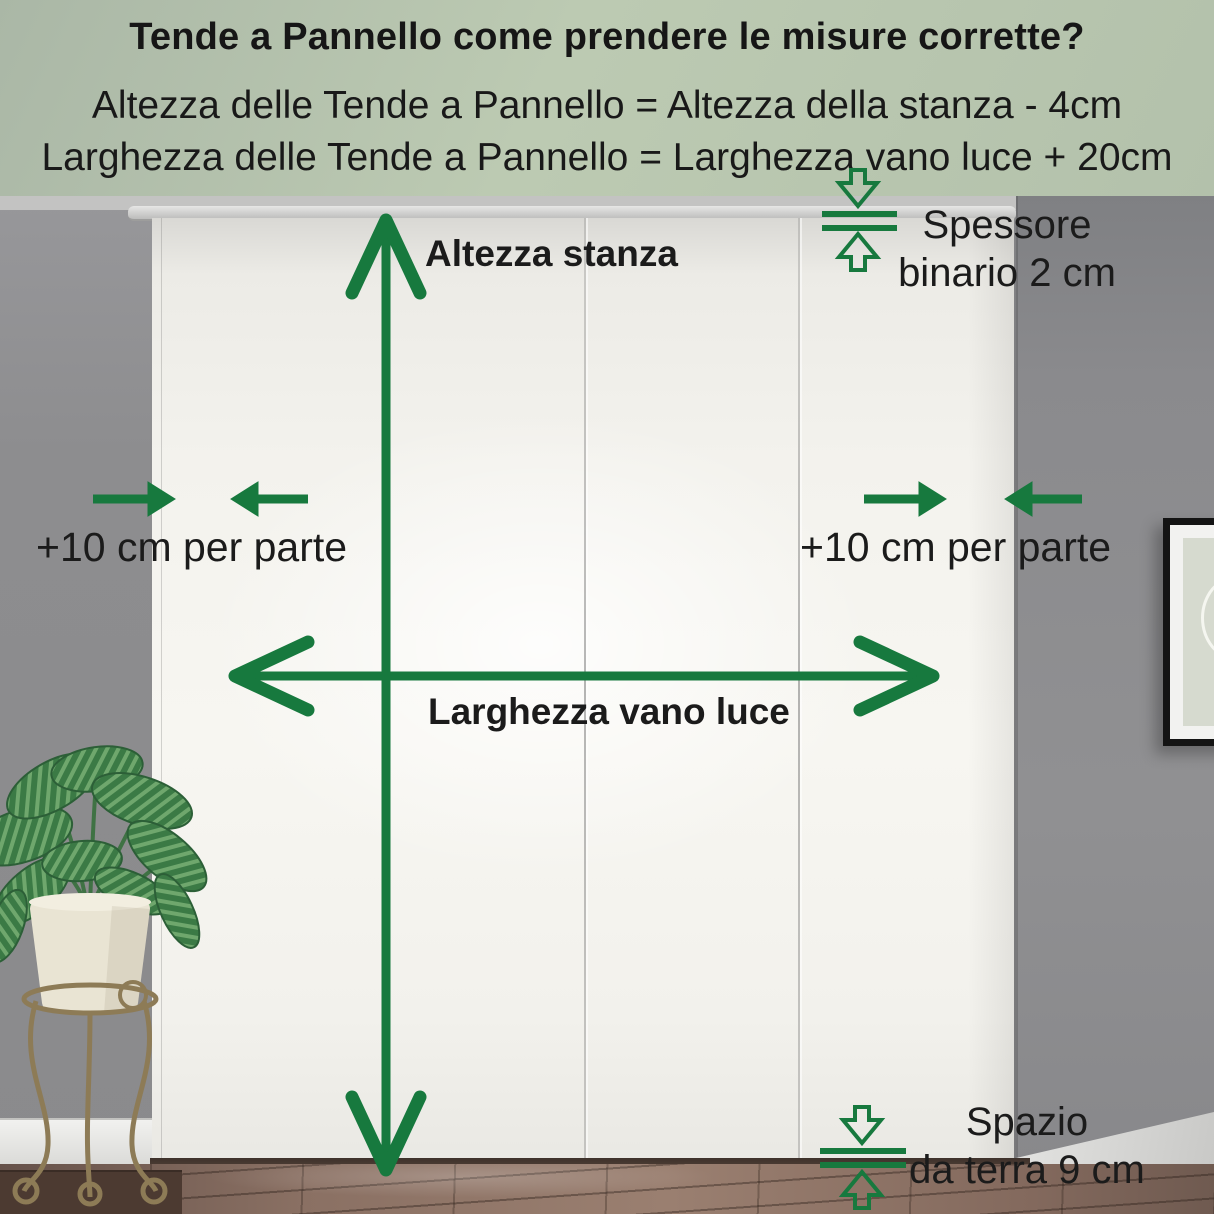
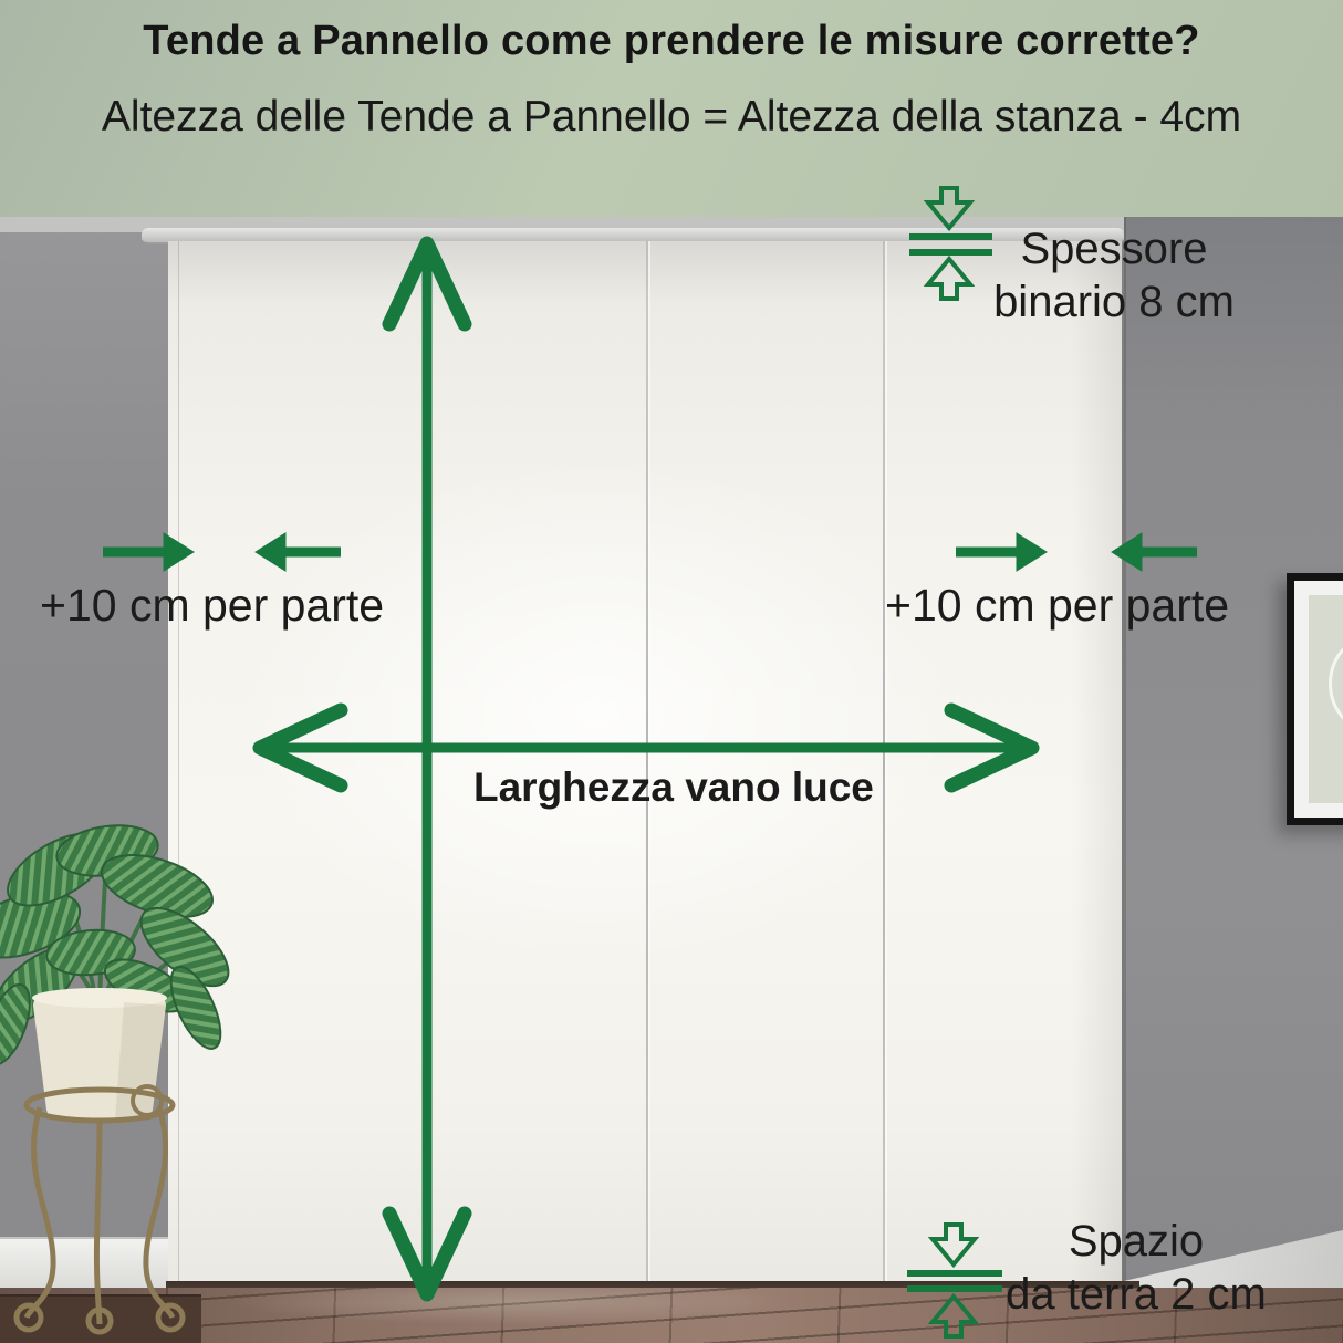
  Tende a Pannello come prendere le misure corrette?
  Altezza delle Tende a Pannello = Altezza della stanza - 4cm
- Larghezza delle Tende a Pannello = Larghezza vano luce + 20cm
- Altezza stanza
  Larghezza vano luce
  +10 cm per parte
  +10 cm per parte
  Spessore
- binario 2 cm
+ binario 8 cm
  Spazio
- da terra 9 cm
+ da terra 2 cm
